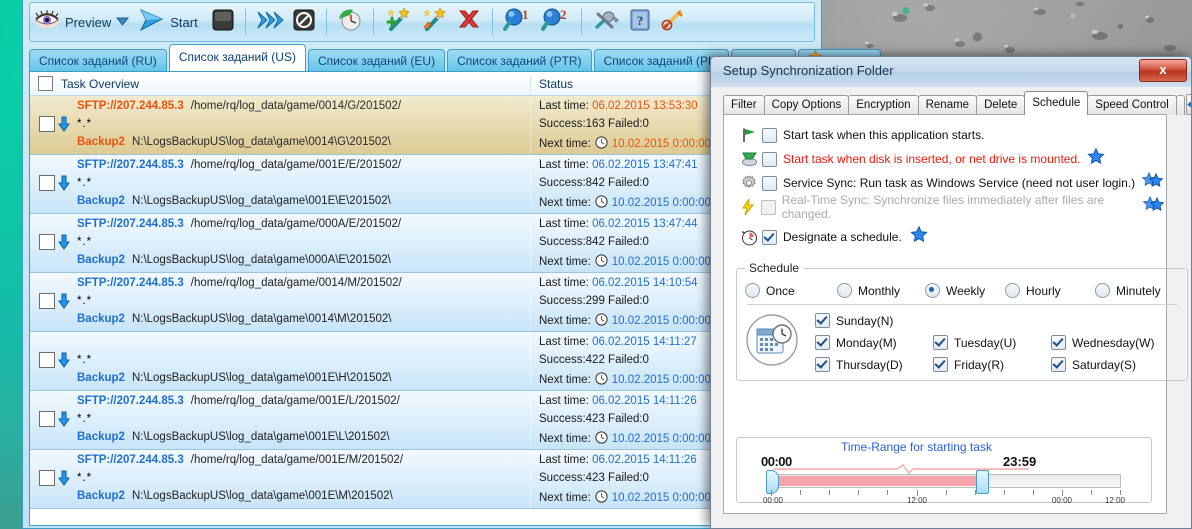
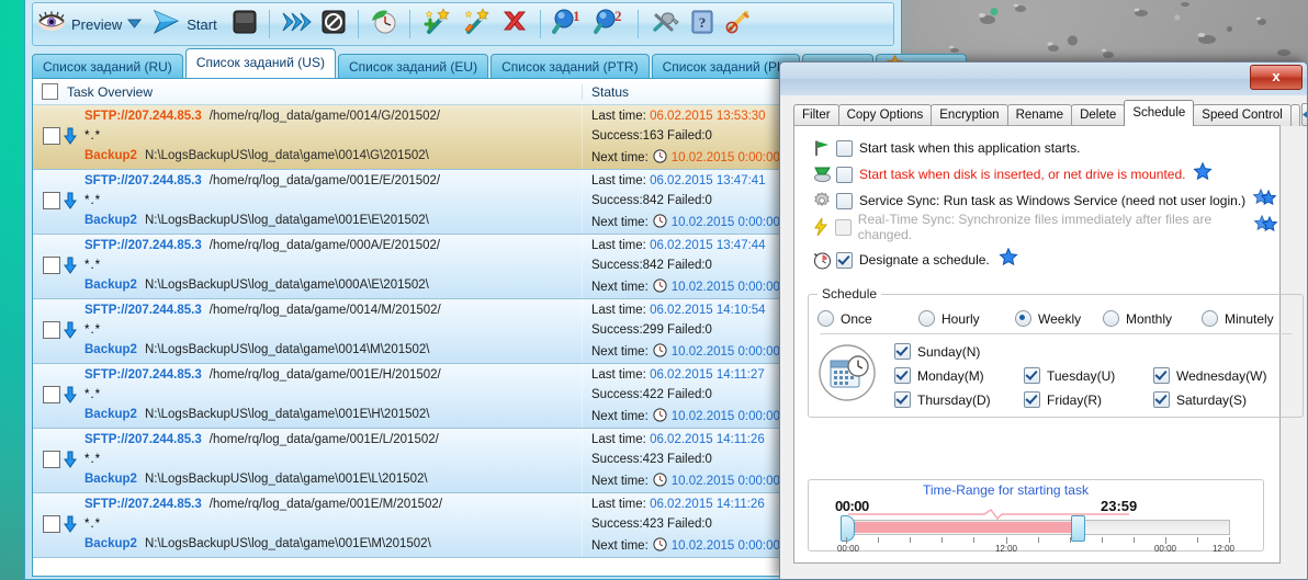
  Preview
  Start
  1
  2
  ?
  Список заданий (RU)
  Список заданий (US)
  Список заданий (EU)
  Список заданий (PTR)
  Список заданий (P
  Task Overview
  Status
  SFTP://207.244.85.3 /home/rq/log_data/game/0014/G/201502/
  *.*
  Backup2 N:\LogsBackupUS\log_data\game\0014\G\201502\
  Last time: 06.02.2015 13:53:30
  Success:163 Failed:0
  Next time:
  10.02.2015 0:00:00
  SFTP://207.244.85.3 /home/rq/log_data/game/001E/E/201502/
  *.*
  Backup2 N:\LogsBackupUS\log_data\game\001E\E\201502\
  Last time: 06.02.2015 13:47:41
  Success:842 Failed:0
  Next time:
  10.02.2015 0:00:00
  SFTP://207.244.85.3 /home/rq/log_data/game/000A/E/201502/
  *.*
  Backup2 N:\LogsBackupUS\log_data\game\000A\E\201502\
  Last time: 06.02.2015 13:47:44
  Success:842 Failed:0
  Next time:
  10.02.2015 0:00:00
  SFTP://207.244.85.3 /home/rq/log_data/game/0014/M/201502/
  *.*
  Backup2 N:\LogsBackupUS\log_data\game\0014\M\201502\
  Last time: 06.02.2015 14:10:54
  Success:299 Failed:0
  Next time:
  10.02.2015 0:00:00
+ SFTP://207.244.85.3 /home/rq/log_data/game/001E/H/201502/
  *.*
  Backup2 N:\LogsBackupUS\log_data\game\001E\H\201502\
  Last time: 06.02.2015 14:11:27
  Success:422 Failed:0
  Next time:
  10.02.2015 0:00:00
  SFTP://207.244.85.3 /home/rq/log_data/game/001E/L/201502/
  *.*
  Backup2 N:\LogsBackupUS\log_data\game\001E\L\201502\
  Last time: 06.02.2015 14:11:26
  Success:423 Failed:0
  Next time:
  10.02.2015 0:00:00
  SFTP://207.244.85.3 /home/rq/log_data/game/001E/M/201502/
  *.*
  Backup2 N:\LogsBackupUS\log_data\game\001E\M\201502\
  Last time: 06.02.2015 14:11:26
  Success:423 Failed:0
  Next time:
  10.02.2015 0:00:00
- Setup Synchronization Folder
  x
  Filter
  Copy Options
  Encryption
  Rename
  Delete
  Schedule
  Speed Control
  Start task when this application starts.
  Start task when disk is inserted, or net drive is mounted.
  Service Sync: Run task as Windows Service (need not user login.)
  Real-Time Sync: Synchronize files immediately after files are changed.
  Designate a schedule.
  Schedule
  Once
- Monthly
+ Hourly
  Weekly
- Hourly
+ Monthly
  Minutely
  Sunday(N)
  Monday(M)
  Tuesday(U)
  Wednesday(W)
  Thursday(D)
  Friday(R)
  Saturday(S)
  Time-Range for starting task
  00:00
  23:59
  00:00
  12:00
  00:00
  12:00
